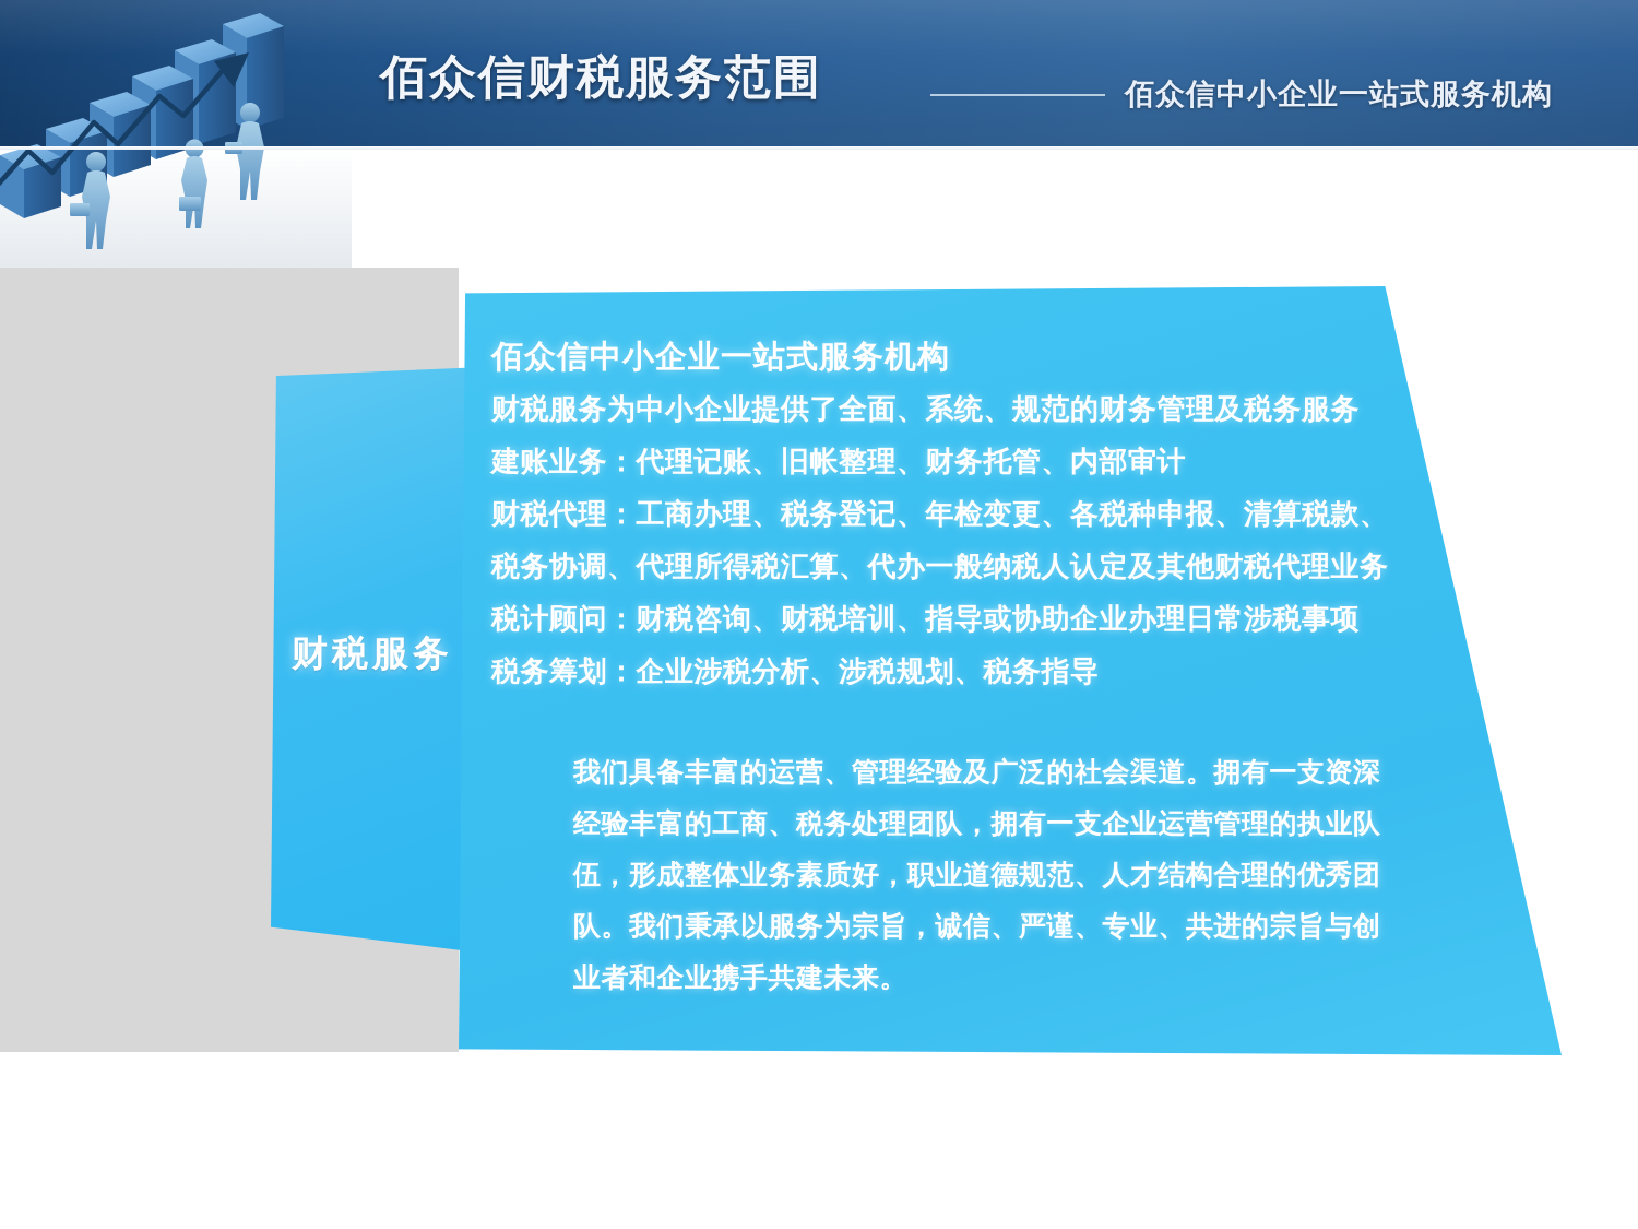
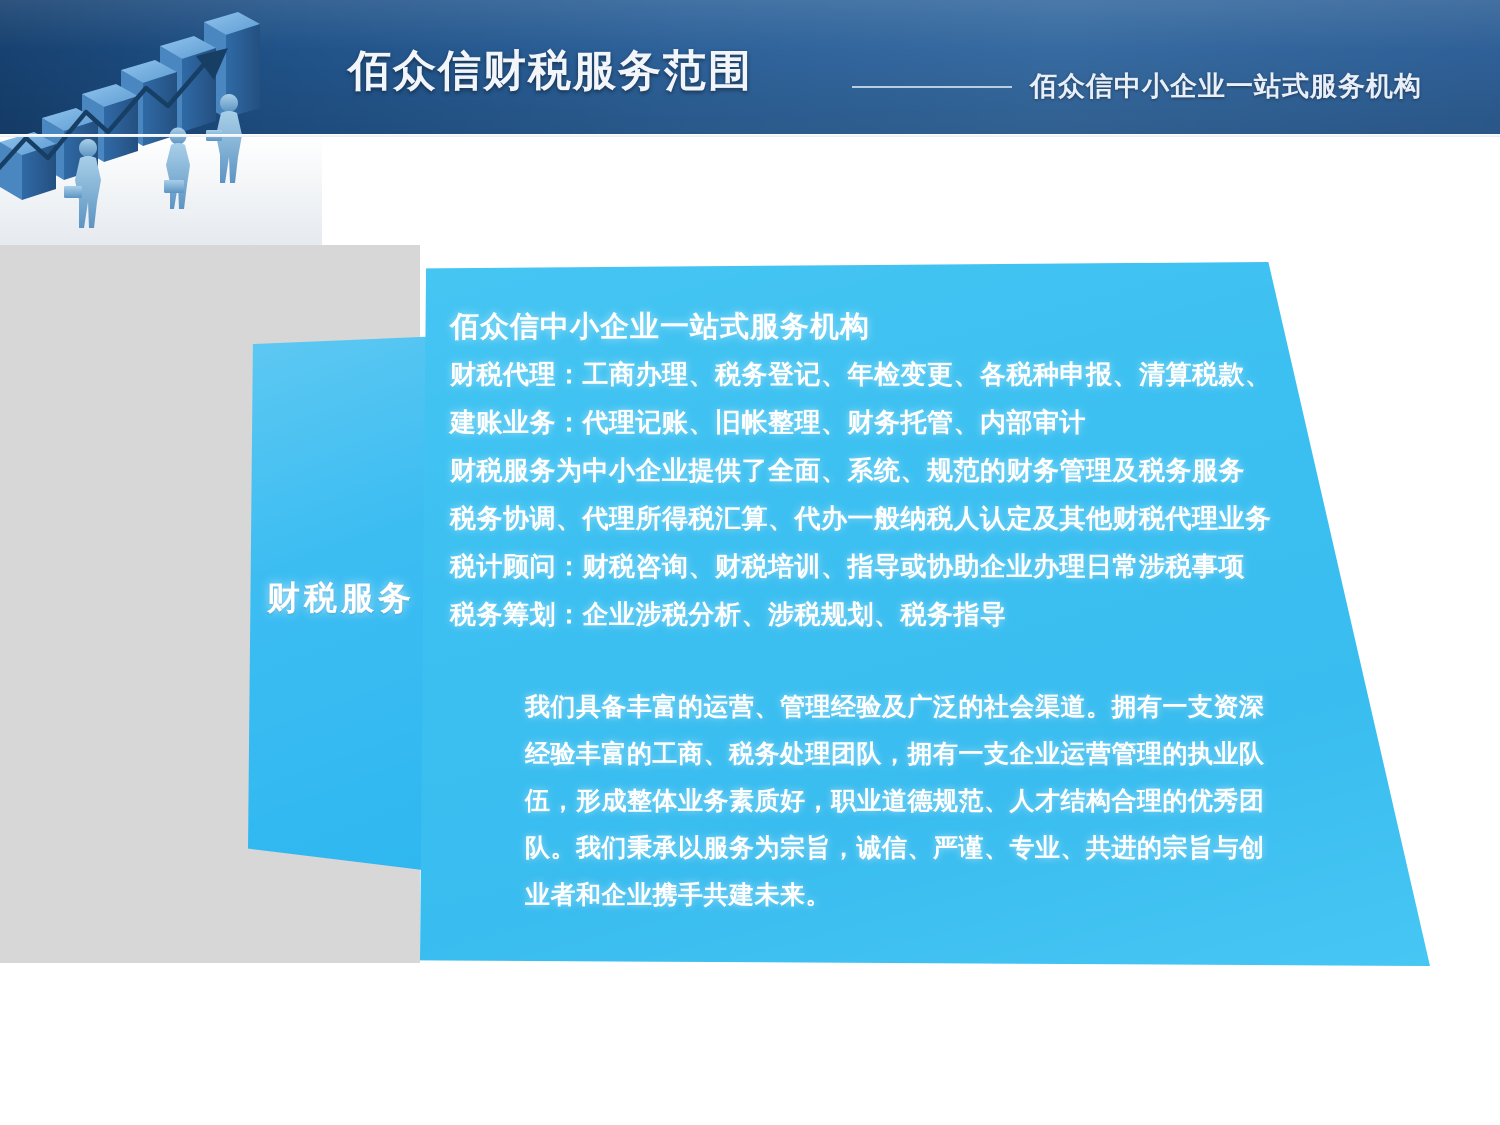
  佰众信财税服务范围
  佰众信中小企业一站式服务机构
  财税服务
  佰众信中小企业一站式服务机构
- 财税服务为中小企业提供了全面、系统、规范的财务管理及税务服务
+ 财税代理：工商办理、税务登记、年检变更、各税种申报、清算税款、
  建账业务：代理记账、旧帐整理、财务托管、内部审计
- 财税代理：工商办理、税务登记、年检变更、各税种申报、清算税款、
+ 财税服务为中小企业提供了全面、系统、规范的财务管理及税务服务
  税务协调、代理所得税汇算、代办一般纳税人认定及其他财税代理业务
  税计顾问：财税咨询、财税培训、指导或协助企业办理日常涉税事项
  税务筹划：企业涉税分析、涉税规划、税务指导
  我们具备丰富的运营、管理经验及广泛的社会渠道。拥有一支资深
  经验丰富的工商、税务处理团队，拥有一支企业运营管理的执业队
  伍，形成整体业务素质好，职业道德规范、人才结构合理的优秀团
  队。我们秉承以服务为宗旨，诚信、严谨、专业、共进的宗旨与创
  业者和企业携手共建未来。
